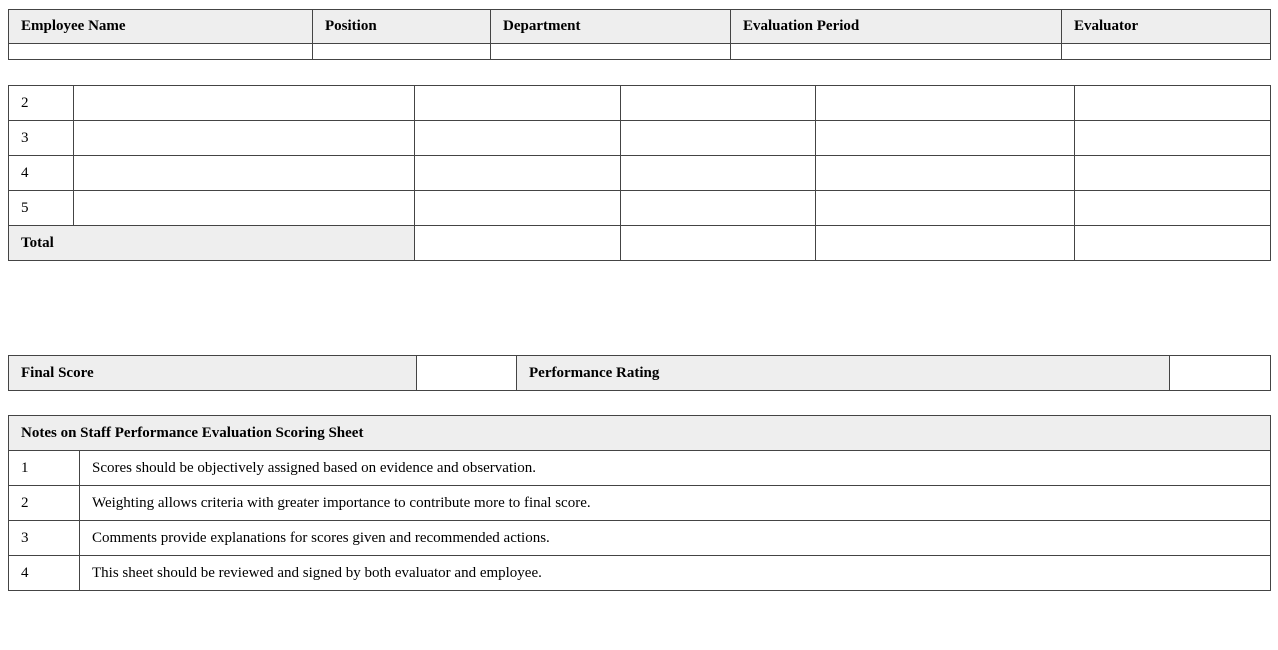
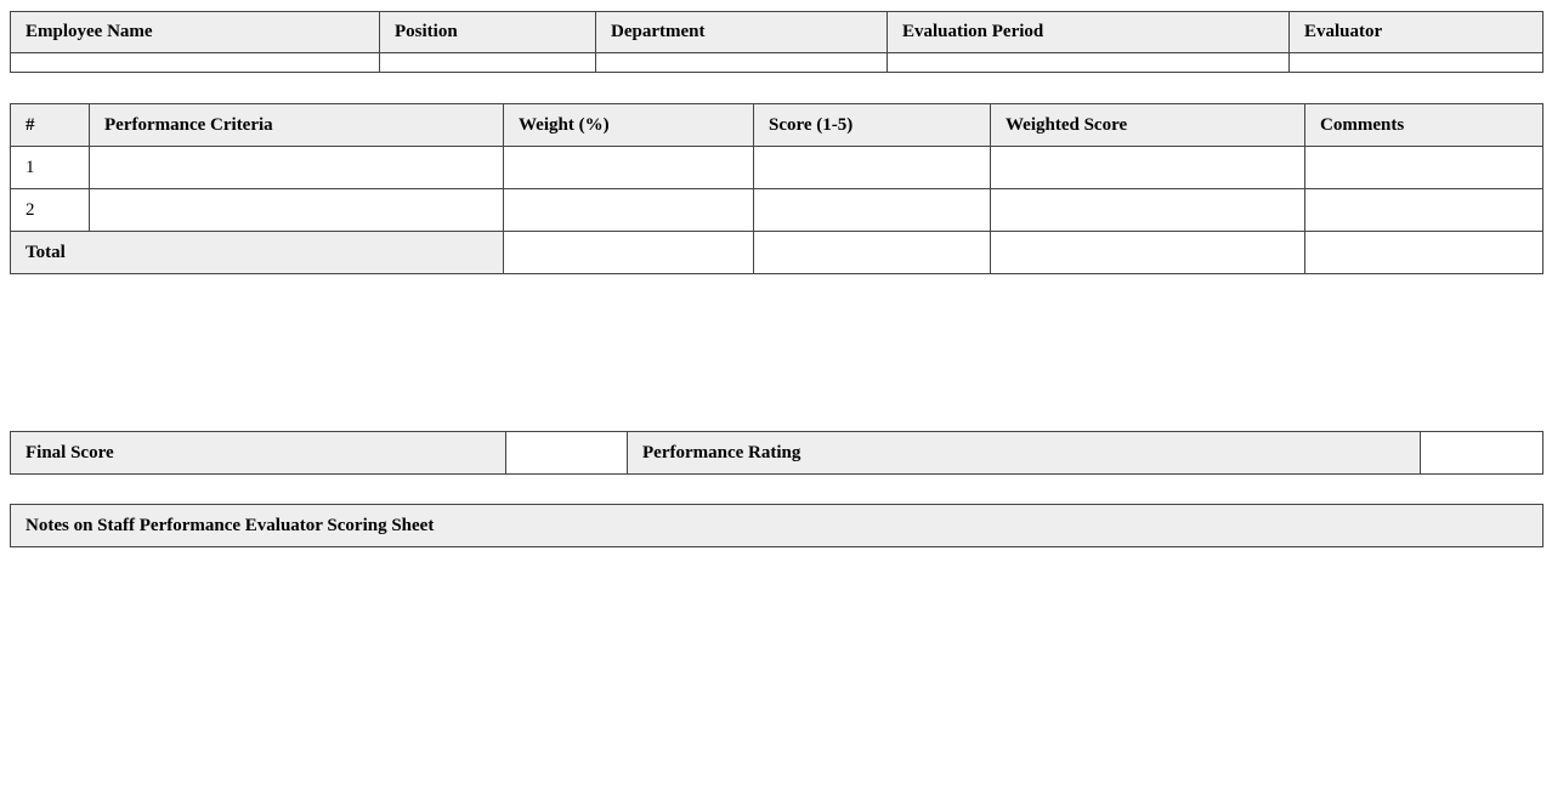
  Employee Name	Position	Department	Evaluation Period	Evaluator
+ #	Performance Criteria	Weight (%)	Score (1-5)	Weighted Score	Comments
+ 1
  2
- 3
- 4
- 5
  Total
  Final Score		Performance Rating
- Notes on Staff Performance Evaluation Scoring Sheet
+ Notes on Staff Performance Evaluator Scoring Sheet
- 1	Scores should be objectively assigned based on evidence and observation.
- 2	Weighting allows criteria with greater importance to contribute more to final score.
- 3	Comments provide explanations for scores given and recommended actions.
- 4	This sheet should be reviewed and signed by both evaluator and employee.
